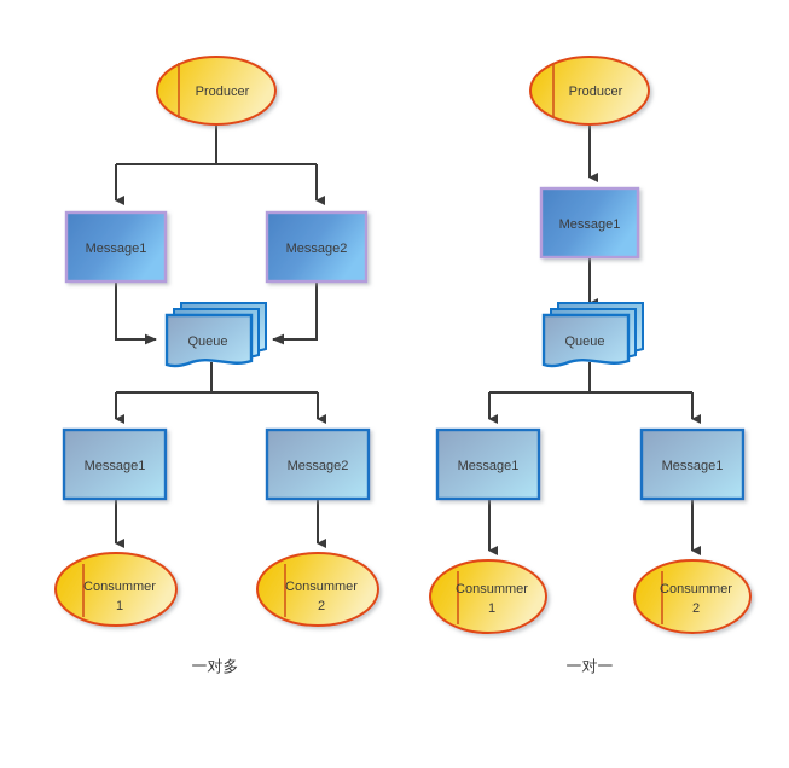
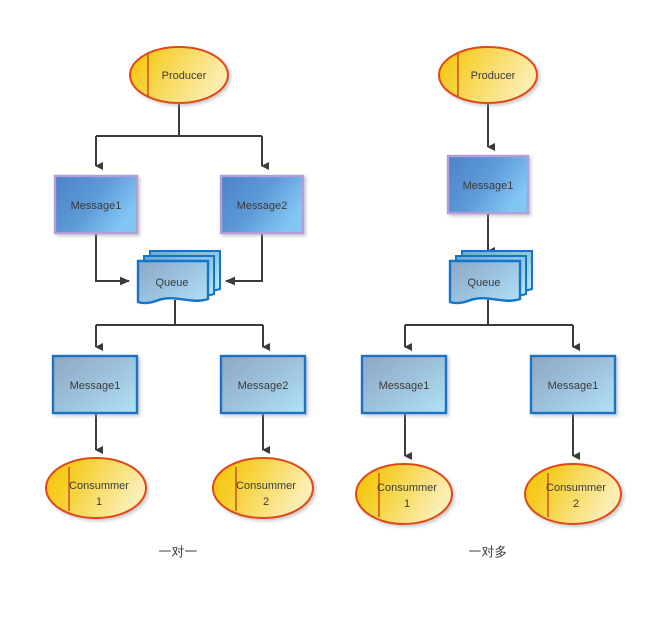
  Producer
  Message1
  Message2
  Queue
  Message1
  Message2
  Consummer
  1
  Consummer
  2
- 一对多
+ 一对一
  Producer
  Message1
  Queue
  Message1
  Message1
  Consummer
  1
  Consummer
  2
- 一对一
+ 一对多
